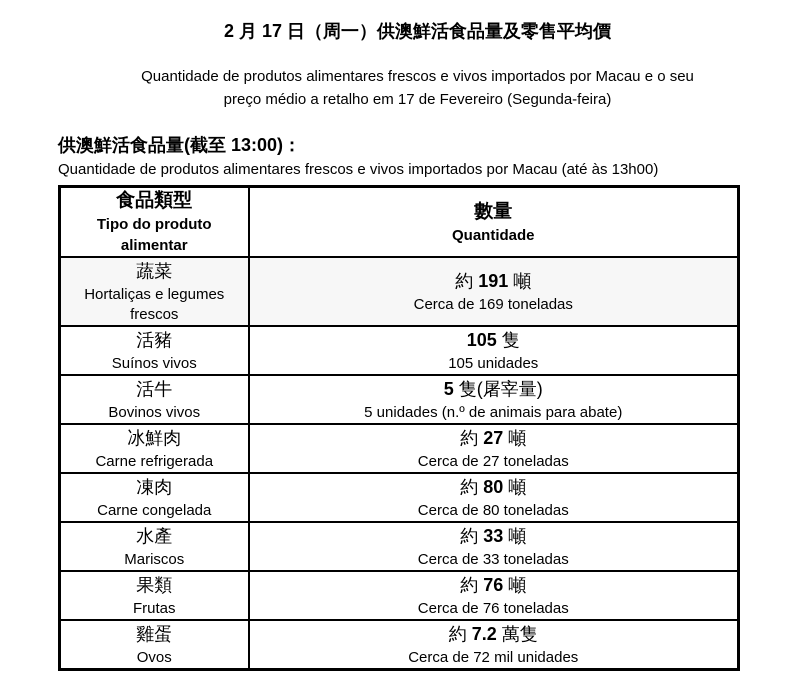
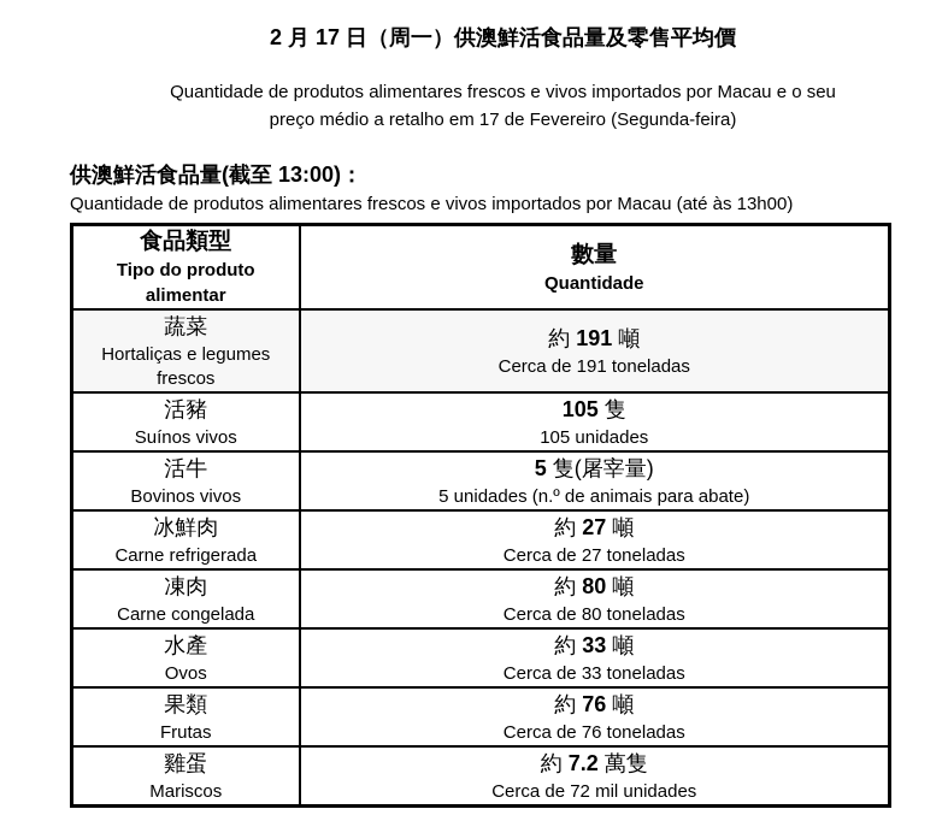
  2 月 17 日（周一）供澳鮮活食品量及零售平均價
  Quantidade de produtos alimentares frescos e vivos importados por Macau e o seu
  preço médio a retalho em 17 de Fevereiro (Segunda-feira)
  供澳鮮活食品量(截至 13:00)：
  Quantidade de produtos alimentares frescos e vivos importados por Macau (até às 13h00)
  食品類型 Tipo do produto alimentar	數量 Quantidade
- 蔬菜 Hortaliças e legumes frescos	約 191 噸 Cerca de 169 toneladas
+ 蔬菜 Hortaliças e legumes frescos	約 191 噸 Cerca de 191 toneladas
  活豬 Suínos vivos	105 隻 105 unidades
  活牛 Bovinos vivos	5 隻(屠宰量) 5 unidades (n.º de animais para abate)
  冰鮮肉 Carne refrigerada	約 27 噸 Cerca de 27 toneladas
  凍肉 Carne congelada	約 80 噸 Cerca de 80 toneladas
- 水產 Mariscos	約 33 噸 Cerca de 33 toneladas
+ 水產 Ovos	約 33 噸 Cerca de 33 toneladas
  果類 Frutas	約 76 噸 Cerca de 76 toneladas
- 雞蛋 Ovos	約 7.2 萬隻 Cerca de 72 mil unidades
+ 雞蛋 Mariscos	約 7.2 萬隻 Cerca de 72 mil unidades
